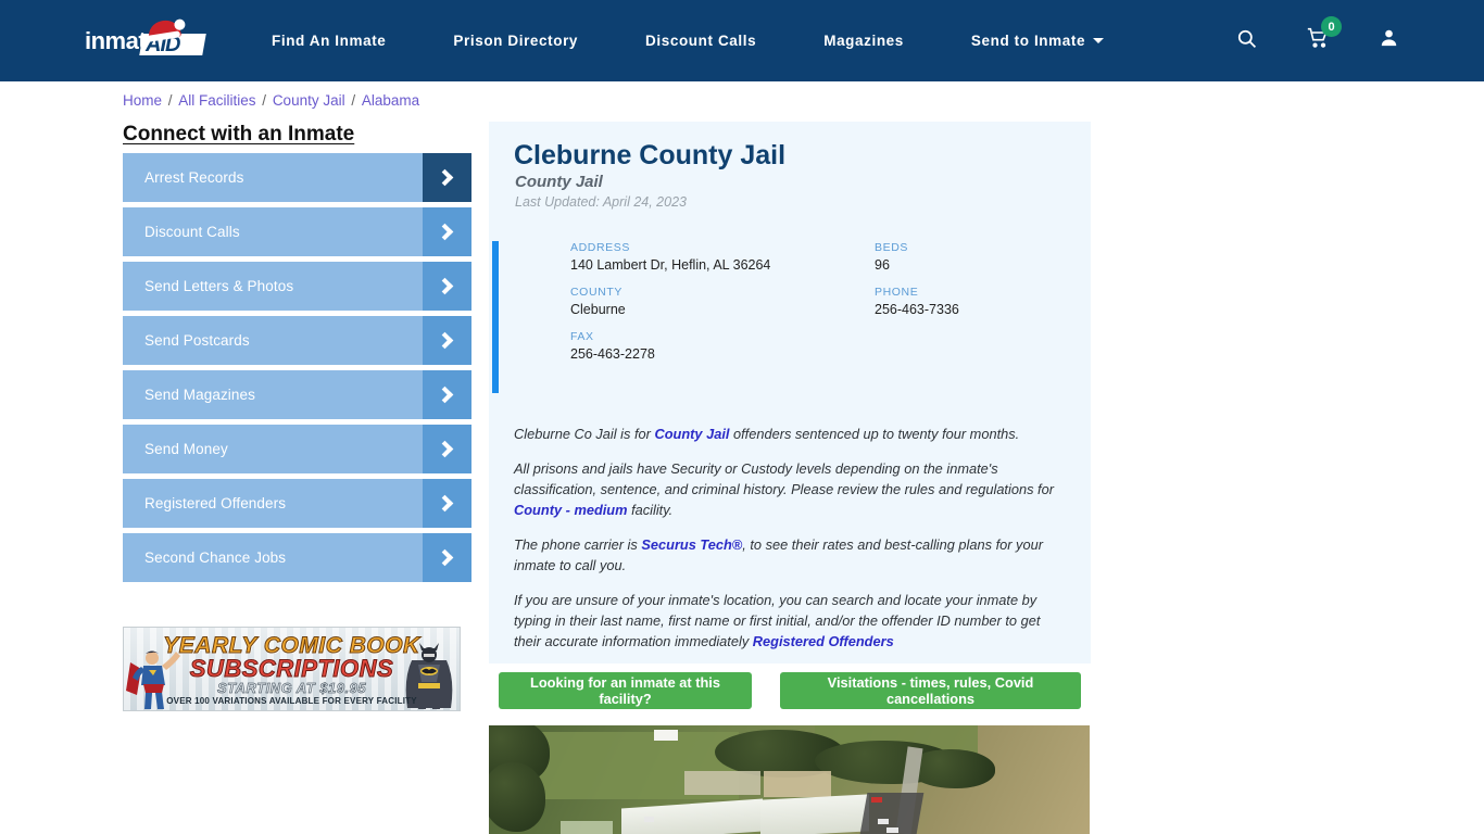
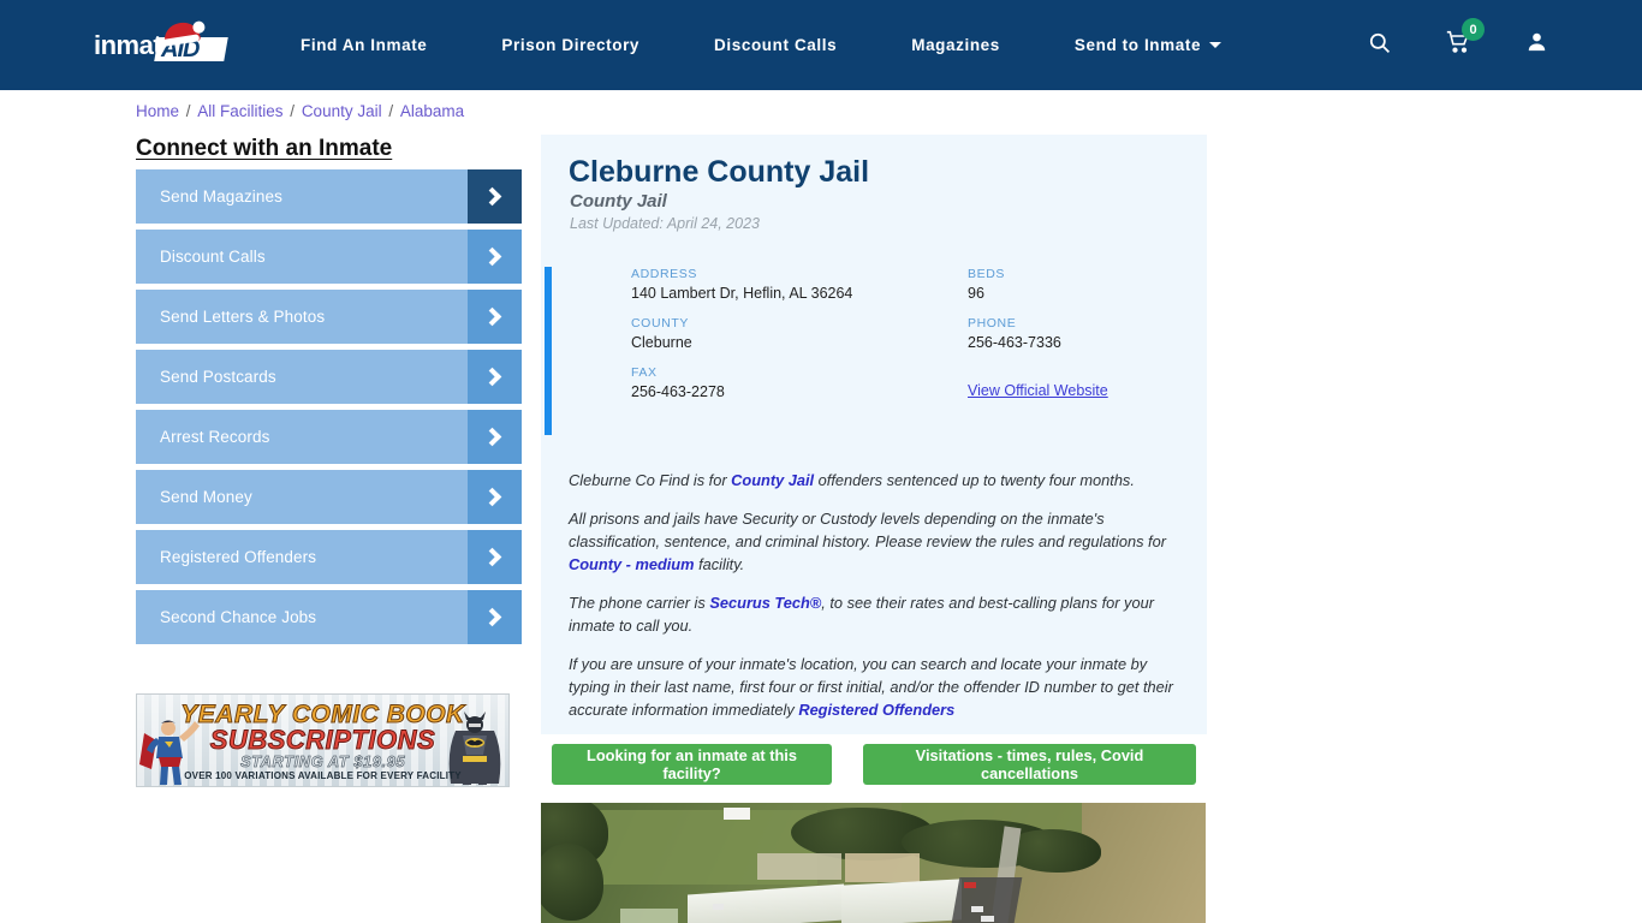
  AID
  Find An Inmate
  Prison Directory
  Discount Calls
  Magazines
  Send to Inmate
  0
  Home / All Facilities / County Jail / Alabama
  Connect with an Inmate
- Arrest Records
+ Send Magazines
  Discount Calls
  Send Letters & Photos
  Send Postcards
- Send Magazines
+ Arrest Records
  Send Money
  Registered Offenders
  Second Chance Jobs
  YEARLY COMIC BOOK
  SUBSCRIPTIONS
  STARTING AT $19.95
  OVER 100 VARIATIONS AVAILABLE FOR EVERY FACILITY
  Cleburne County Jail
  County Jail
  Last Updated: April 24, 2023
  ADDRESS
  140 Lambert Dr, Heflin, AL 36264
  BEDS
  96
  COUNTY
  Cleburne
  PHONE
  256-463-7336
  FAX
  256-463-2278
+ View Official Website
- Cleburne Co Jail is for County Jail offenders sentenced up to twenty four months.
+ Cleburne Co Find is for County Jail offenders sentenced up to twenty four months.
  All prisons and jails have Security or Custody levels depending on the inmate's classification, sentence, and criminal history. Please review the rules and regulations for County - medium facility.
  The phone carrier is Securus Tech®, to see their rates and best-calling plans for your inmate to call you.
- If you are unsure of your inmate's location, you can search and locate your inmate by typing in their last name, first name or first initial, and/or the offender ID number to get their accurate information immediately Registered Offenders
+ If you are unsure of your inmate's location, you can search and locate your inmate by typing in their last name, first four or first initial, and/or the offender ID number to get their accurate information immediately Registered Offenders
  Looking for an inmate at this facility?
  Visitations - times, rules, Covid cancellations
